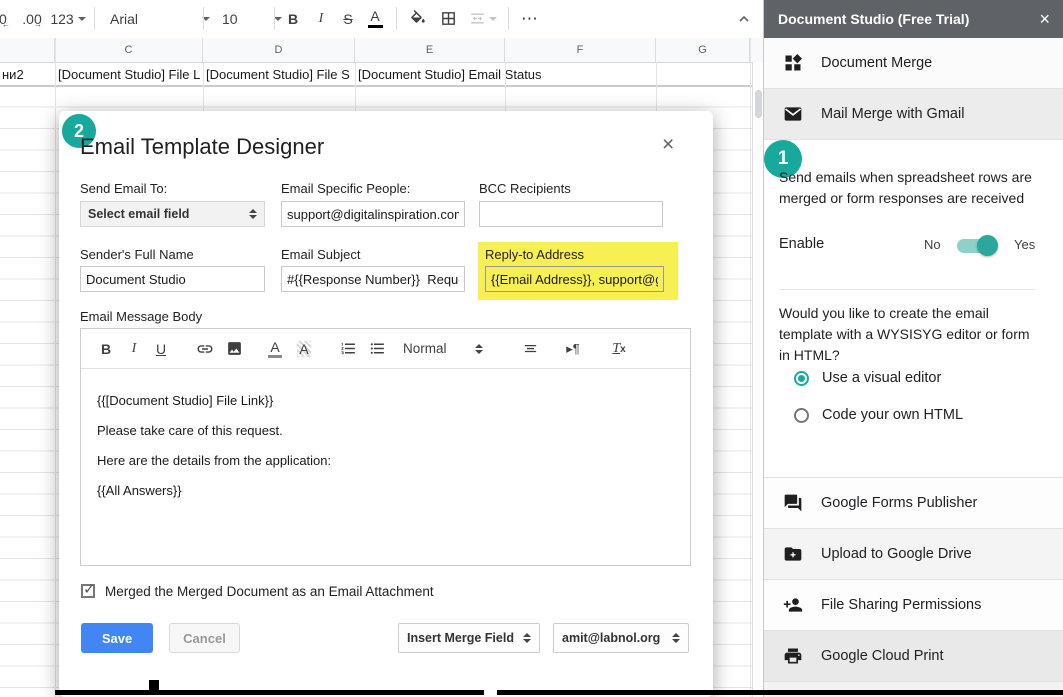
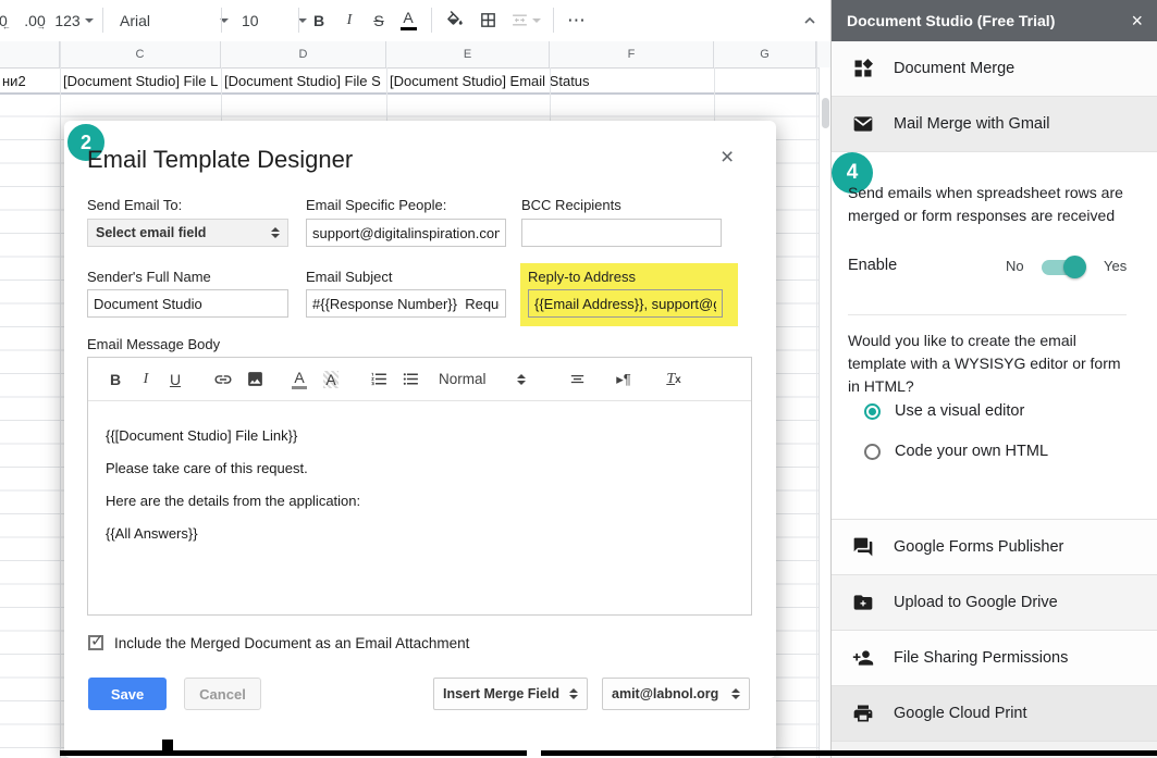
  ←
  .00
  →
  123
  Arial
  10
  B
  I
  S
  A
  ⋯
  C
  D
  E
  F
  G
  ни2
  [Document Studio] File L
  [Document Studio] File S
  [Document Studio] Email Status
  Email Template Designer
  ×
  Send Email To:
  Email Specific People:
  BCC Recipients
  Select email field
  support@digitalinspiration.co
  Sender's Full Name
  Email Subject
  Reply-to Address
  Document Studio
  #{{Response Number}} Requ
  {{Email Address}}, support@
  2
  Email Message Body
  B
  I
  U
  A
  A
  Normal
  ▸¶
  T
  x
  {{[Document Studio] File Link}}
  Please take care of this request.
  Here are the details from the application:
  {{All Answers}}
  ✓
- Merged the Merged Document as an Email Attachment
+ Include the Merged Document as an Email Attachment
  Save
  Cancel
  Insert Merge Field
  amit@labnol.org
  Document Studio (Free Trial)
  ×
  Document Merge
  Mail Merge with Gmail
  Send emails when spreadsheet rows are merged or form responses are received
  Enable
  No
  Yes
  Would you like to create the email template with a WYSISYG editor or form in HTML?
  Use a visual editor
- 1
+ 4
  Code your own HTML
  Google Forms Publisher
  Upload to Google Drive
  File Sharing Permissions
  Google Cloud Print
